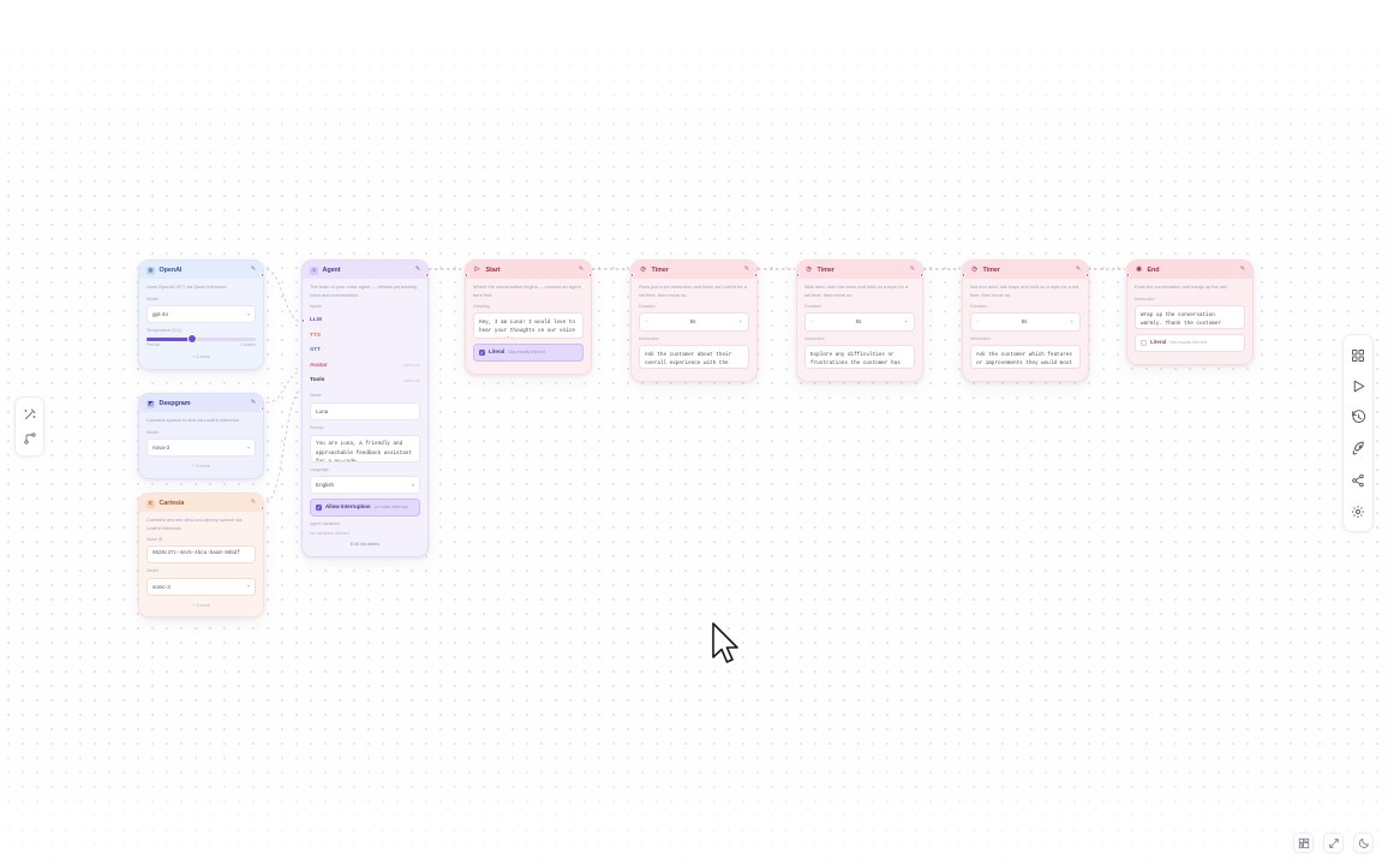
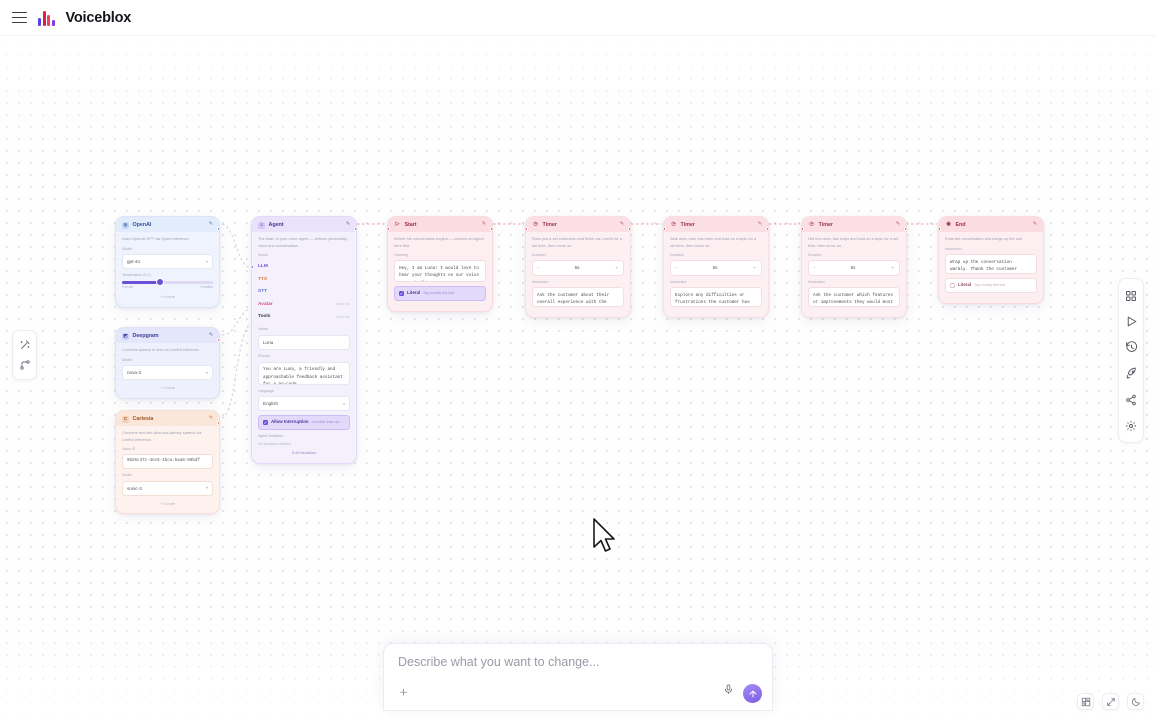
+ Voiceblox
+ Describe what you want to change...
+ ＋
